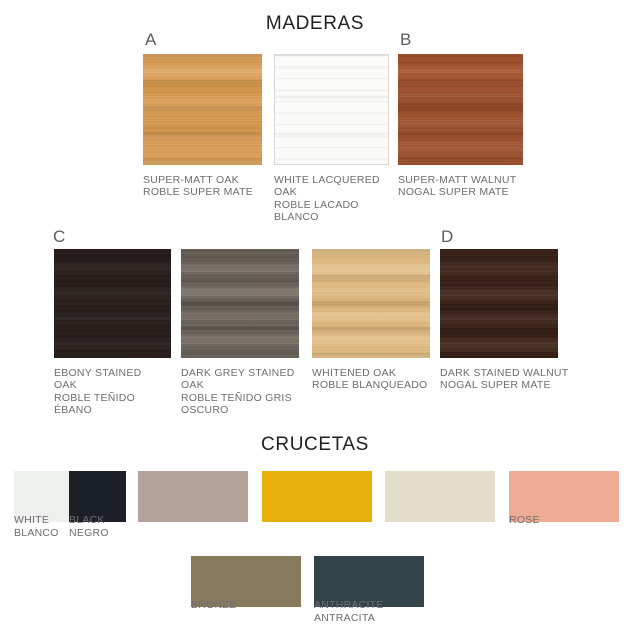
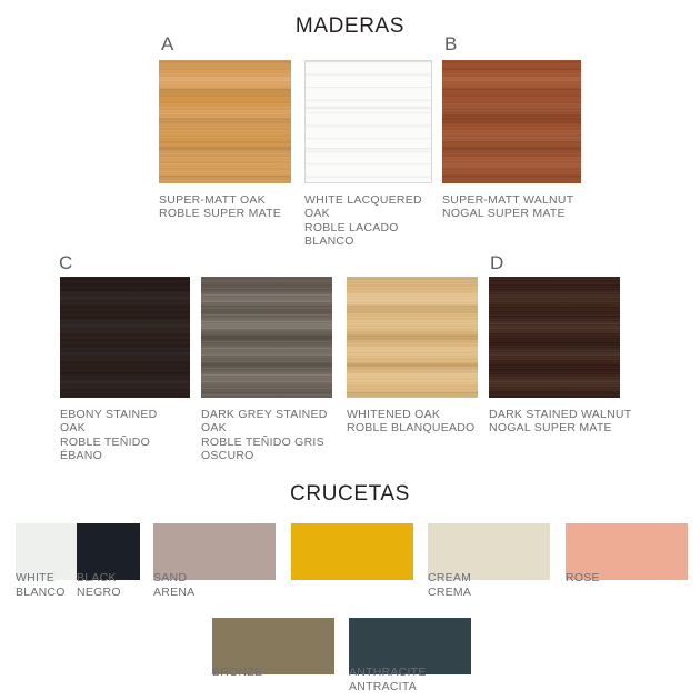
  MADERAS
  A
  B
  SUPER-MATT OAK
  ROBLE SUPER MATE
  WHITE LACQUERED
  OAK
  ROBLE LACADO
  BLANCO
  SUPER-MATT WALNUT
  NOGAL SUPER MATE
  C
  D
  EBONY STAINED
  OAK
  ROBLE TEÑIDO
  ÉBANO
  DARK GREY STAINED
  OAK
  ROBLE TEÑIDO GRIS
  OSCURO
  WHITENED OAK
  ROBLE BLANQUEADO
  DARK STAINED WALNUT
  NOGAL SUPER MATE
  CRUCETAS
  WHITE
  BLANCO
  BLACK
  NEGRO
+ SAND
+ ARENA
+ CREAM
+ CREMA
  ROSE
  BRONZE
  ANTHRACITE
  ANTRACITA
